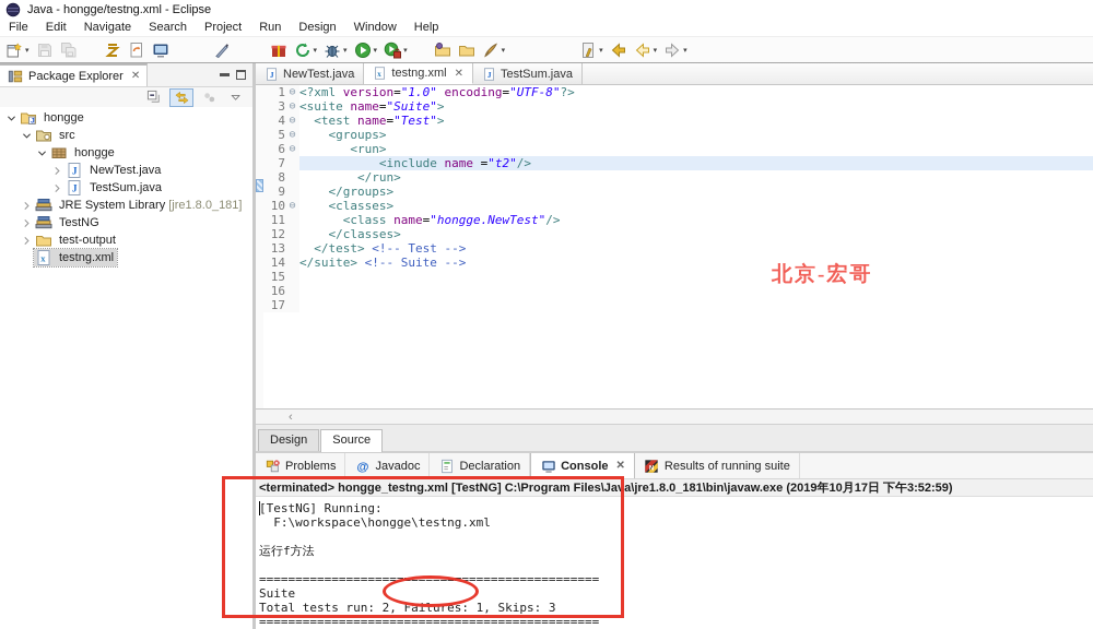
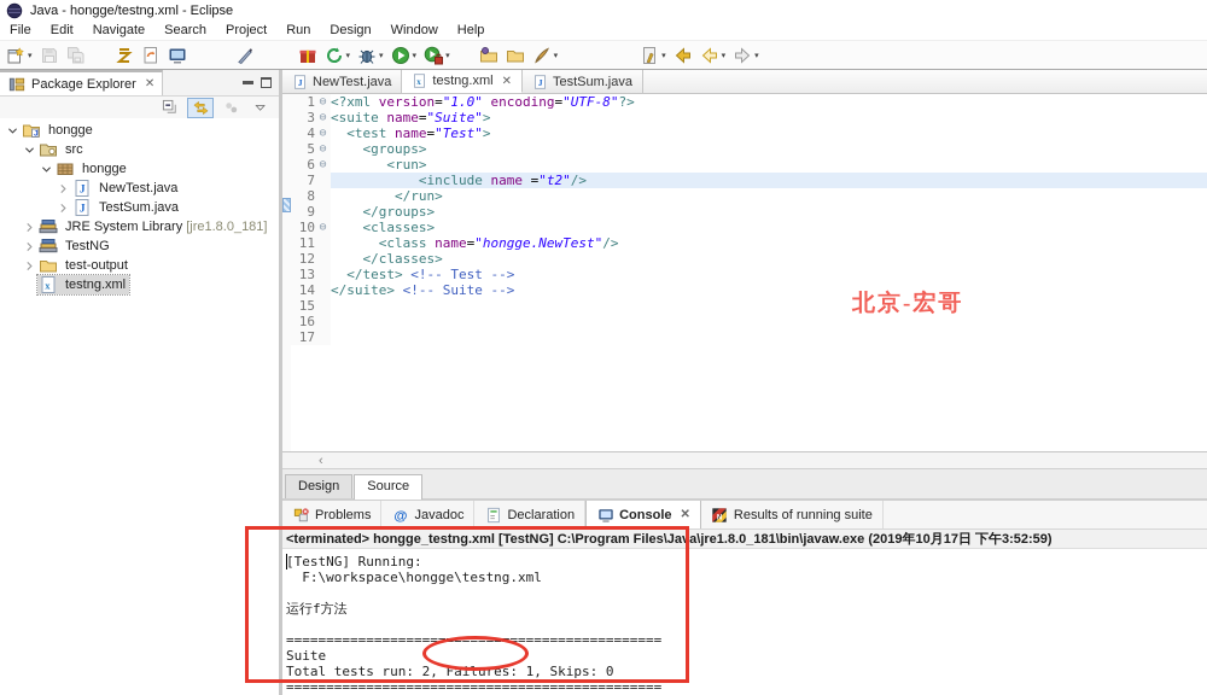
  Java - hongge/testng.xml - Eclipse
  File
  Edit
  Navigate
  Search
  Project
  Run
  Design
  Window
  Help
  Package Explorer
  ✕
  hongge
  src
  hongge
  J
  NewTest.java
  J
  TestSum.java
  JRE System Library
  [jre1.8.0_181]
  TestNG
  test-output
  x
  testng.xml
  J
  NewTest.java
  testng.xml
  ✕
  J
  TestSum.java
  1
  ⊖
  <?xml version="1.0" encoding="UTF-8"?>
  3
  ⊖
  <suite name="Suite">
  4
  ⊖
  <test name="Test">
  5
  ⊖
  <groups>
  6
  ⊖
  <run>
  7
  <include name ="t2"/>
  8
  </run>
  9
  </groups>
  10
  ⊖
  <classes>
  11
  <class name="hongge.NewTest"/>
  12
  </classes>
  13
  </test> <!-- Test -->
  14
  </suite> <!-- Suite -->
  15
  16
  17
  北京-宏哥
  ‹
  Design
  Source
  Problems
  @
  Javadoc
  Declaration
  Console
  ✕
  Results of running suite
  <terminated> hongge_testng.xml [TestNG] C:\Program Files\Java\jre1.8.0_181\bin\javaw.exe (2019年10月17日 下午3:52:59)
  [TestNG] Running:
  F:\workspace\hongge\testng.xml
  运行f方法
  ===============================================
  Suite
- Total tests run: 2, Failures: 1, Skips: 3
+ Total tests run: 2, Failures: 1, Skips: 0
  ===============================================
